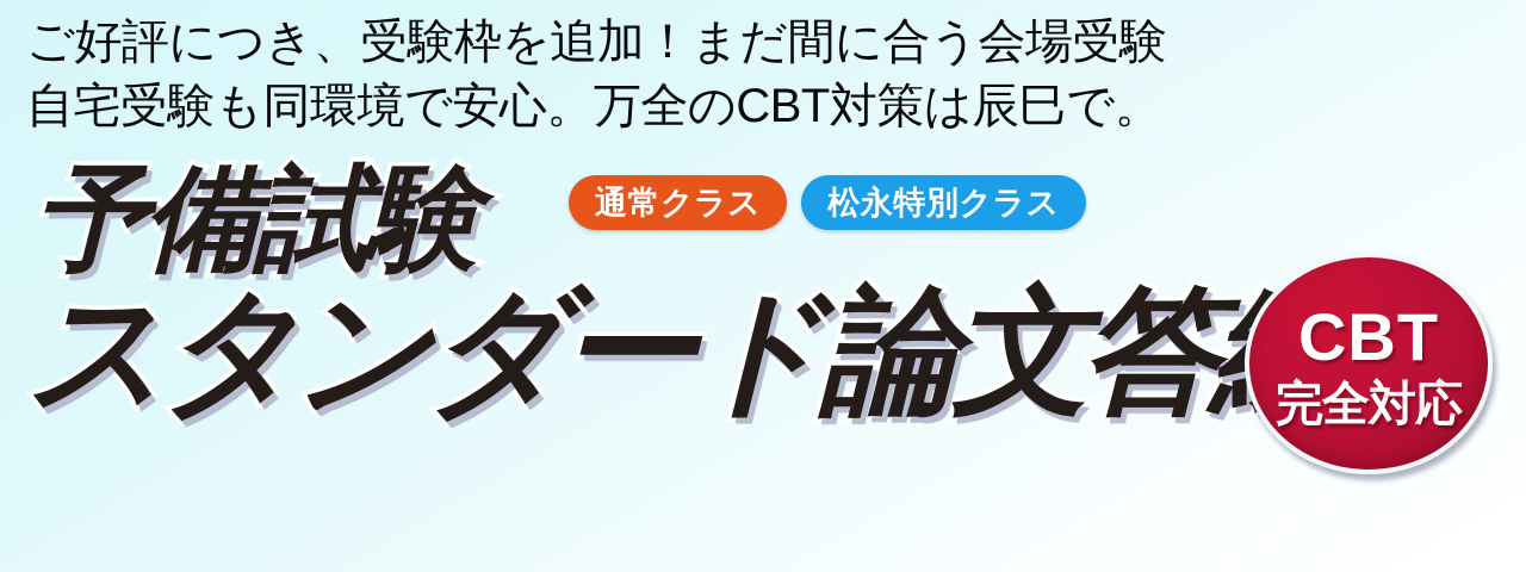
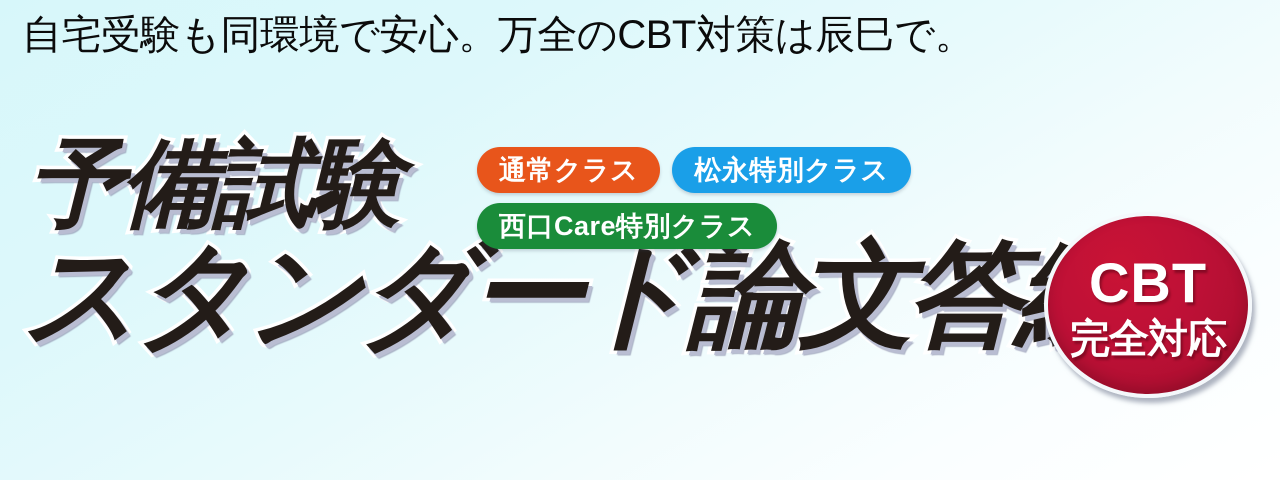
- ご好評につき、受験枠を追加！まだ間に合う会場受験
  自宅受験も同環境で安心。万全のCBT対策は辰巳で。
  予備試験
  スタンダード論文答
  通常クラス
  松永特別クラス
+ 西口Care特別クラス
  CBT
  完全対応
